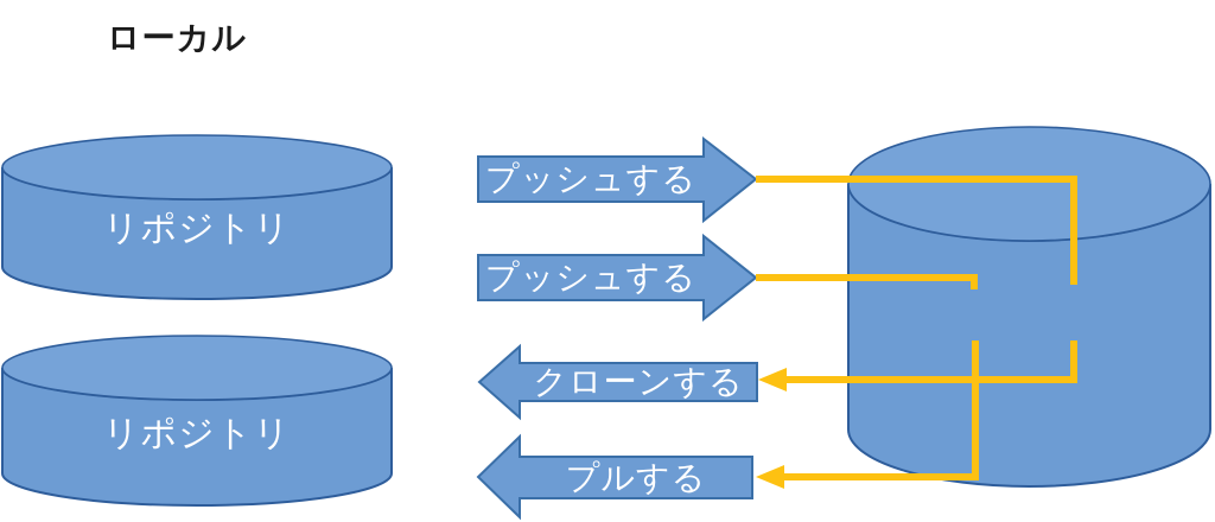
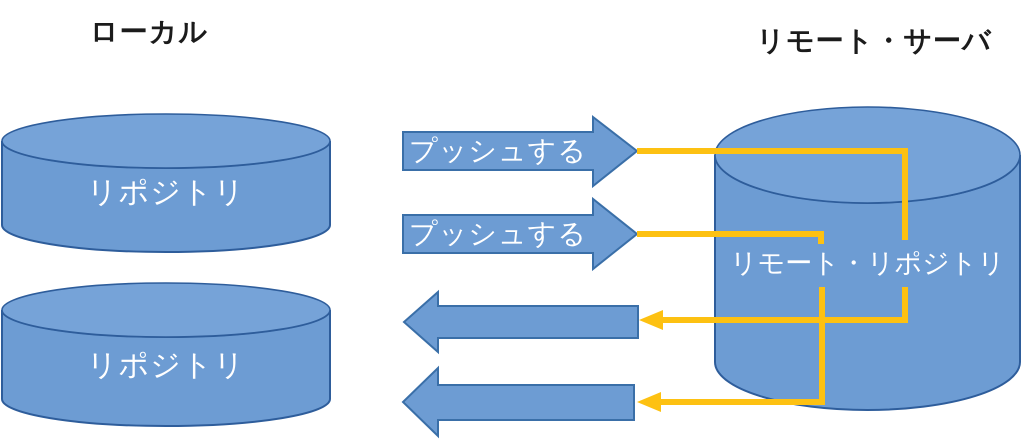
  ローカル
+ リモート・サーバ
  リポジトリ
  リポジトリ
+ リモート・リポジトリ
  プッシュする
  プッシュする
- クローンする
- プルする
